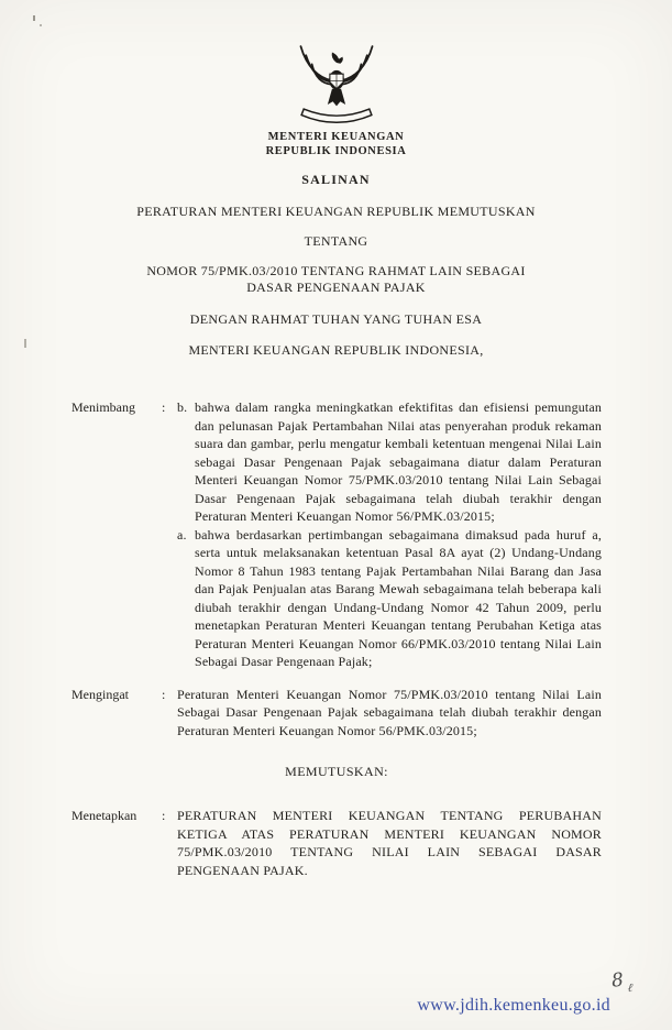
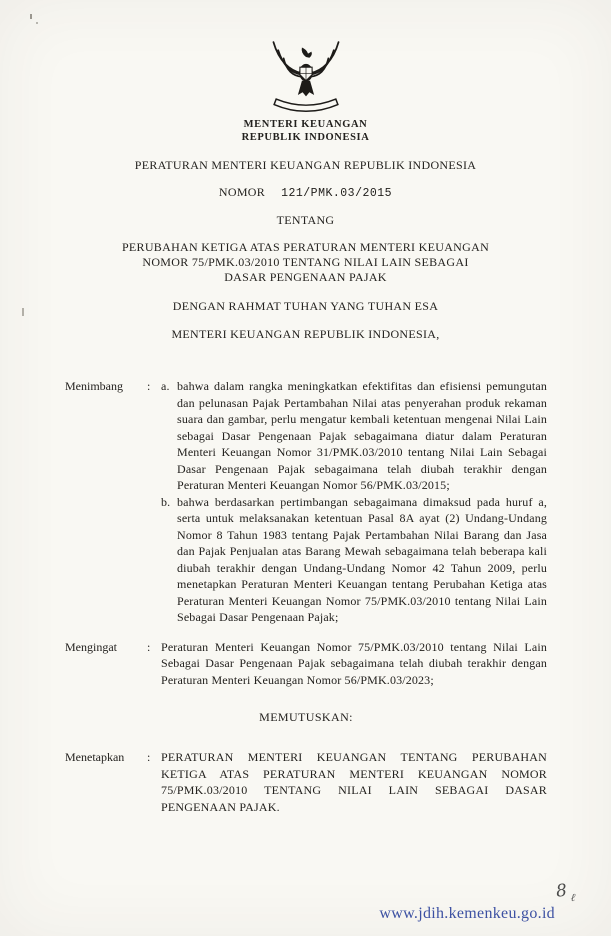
  MENTERI KEUANGAN
  REPUBLIK INDONESIA
- SALINAN
- PERATURAN MENTERI KEUANGAN REPUBLIK MEMUTUSKAN
+ PERATURAN MENTERI KEUANGAN REPUBLIK INDONESIA
+ NOMOR 121/PMK.03/2015
  TENTANG
+ PERUBAHAN KETIGA ATAS PERATURAN MENTERI KEUANGAN
- NOMOR 75/PMK.03/2010 TENTANG RAHMAT LAIN SEBAGAI
+ NOMOR 75/PMK.03/2010 TENTANG NILAI LAIN SEBAGAI
  DASAR PENGENAAN PAJAK
  DENGAN RAHMAT TUHAN YANG TUHAN ESA
  MENTERI KEUANGAN REPUBLIK INDONESIA,
  Menimbang
  :
- b.
+ a.
- bahwa dalam rangka meningkatkan efektifitas dan efisiensi pemungutan dan pelunasan Pajak Pertambahan Nilai atas penyerahan produk rekaman suara dan gambar, perlu mengatur kembali ketentuan mengenai Nilai Lain sebagai Dasar Pengenaan Pajak sebagaimana diatur dalam Peraturan Menteri Keuangan Nomor 75/PMK.03/2010 tentang Nilai Lain Sebagai Dasar Pengenaan Pajak sebagaimana telah diubah terakhir dengan Peraturan Menteri Keuangan Nomor 56/PMK.03/2015;
+ bahwa dalam rangka meningkatkan efektifitas dan efisiensi pemungutan dan pelunasan Pajak Pertambahan Nilai atas penyerahan produk rekaman suara dan gambar, perlu mengatur kembali ketentuan mengenai Nilai Lain sebagai Dasar Pengenaan Pajak sebagaimana diatur dalam Peraturan Menteri Keuangan Nomor 31/PMK.03/2010 tentang Nilai Lain Sebagai Dasar Pengenaan Pajak sebagaimana telah diubah terakhir dengan Peraturan Menteri Keuangan Nomor 56/PMK.03/2015;
- a.
+ b.
- bahwa berdasarkan pertimbangan sebagaimana dimaksud pada huruf a, serta untuk melaksanakan ketentuan Pasal 8A ayat (2) Undang-Undang Nomor 8 Tahun 1983 tentang Pajak Pertambahan Nilai Barang dan Jasa dan Pajak Penjualan atas Barang Mewah sebagaimana telah beberapa kali diubah terakhir dengan Undang-Undang Nomor 42 Tahun 2009, perlu menetapkan Peraturan Menteri Keuangan tentang Perubahan Ketiga atas Peraturan Menteri Keuangan Nomor 66/PMK.03/2010 tentang Nilai Lain Sebagai Dasar Pengenaan Pajak;
+ bahwa berdasarkan pertimbangan sebagaimana dimaksud pada huruf a, serta untuk melaksanakan ketentuan Pasal 8A ayat (2) Undang-Undang Nomor 8 Tahun 1983 tentang Pajak Pertambahan Nilai Barang dan Jasa dan Pajak Penjualan atas Barang Mewah sebagaimana telah beberapa kali diubah terakhir dengan Undang-Undang Nomor 42 Tahun 2009, perlu menetapkan Peraturan Menteri Keuangan tentang Perubahan Ketiga atas Peraturan Menteri Keuangan Nomor 75/PMK.03/2010 tentang Nilai Lain Sebagai Dasar Pengenaan Pajak;
  Mengingat
  :
- Peraturan Menteri Keuangan Nomor 75/PMK.03/2010 tentang Nilai Lain Sebagai Dasar Pengenaan Pajak sebagaimana telah diubah terakhir dengan Peraturan Menteri Keuangan Nomor 56/PMK.03/2015;
+ Peraturan Menteri Keuangan Nomor 75/PMK.03/2010 tentang Nilai Lain Sebagai Dasar Pengenaan Pajak sebagaimana telah diubah terakhir dengan Peraturan Menteri Keuangan Nomor 56/PMK.03/2023;
  MEMUTUSKAN:
  Menetapkan
  :
  PERATURAN MENTERI KEUANGAN TENTANG PERUBAHAN KETIGA ATAS PERATURAN MENTERI KEUANGAN NOMOR 75/PMK.03/2010 TENTANG NILAI LAIN SEBAGAI DASAR PENGENAAN PAJAK.
  www.jdih.kemenkeu.go.id
